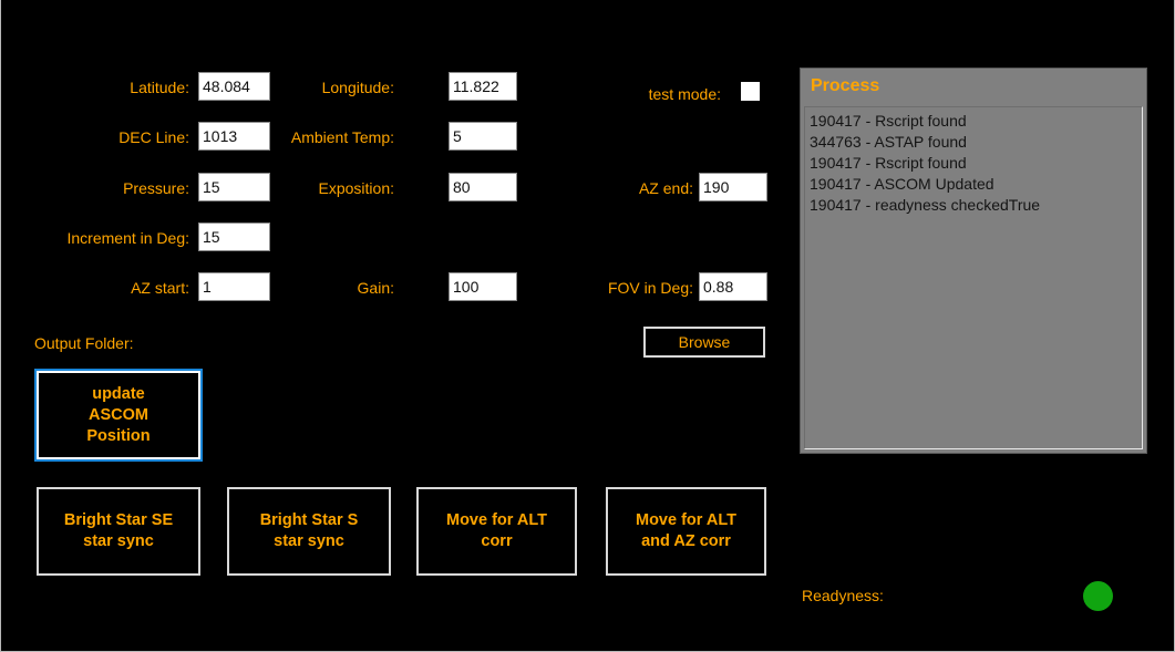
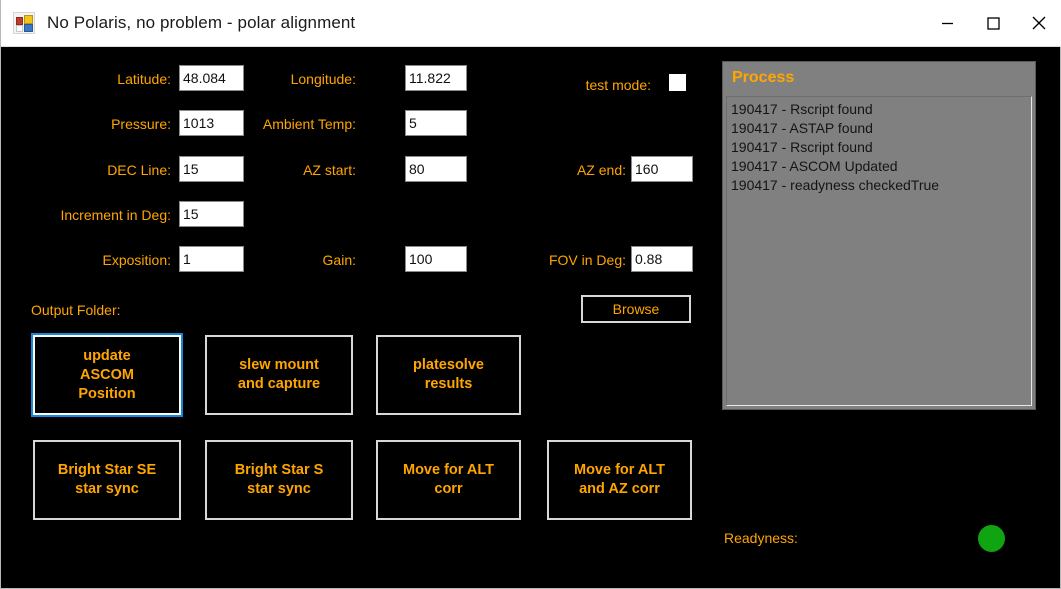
+ No Polaris, no problem - polar alignment
  Latitude:
  48.084
  Longitude:
  11.822
  test mode:
- DEC Line:
+ Pressure:
  1013
  Ambient Temp:
  5
- Pressure:
+ DEC Line:
  15
- Exposition:
+ AZ start:
  80
  AZ end:
- 190
+ 160
  Increment in Deg:
  15
- AZ start:
+ Exposition:
  1
  Gain:
  100
  FOV in Deg:
  0.88
  Output Folder:
  Browse
  update
  ASCOM
  Position
+ slew mount
+ and capture
+ platesolve
+ results
  Bright Star SE
  star sync
  Bright Star S
  star sync
  Move for ALT
  corr
  Move for ALT
  and AZ corr
  Process
  190417 - Rscript found
- 344763 - ASTAP found
+ 190417 - ASTAP found
  190417 - Rscript found
  190417 - ASCOM Updated
  190417 - readyness checkedTrue
  Readyness:
